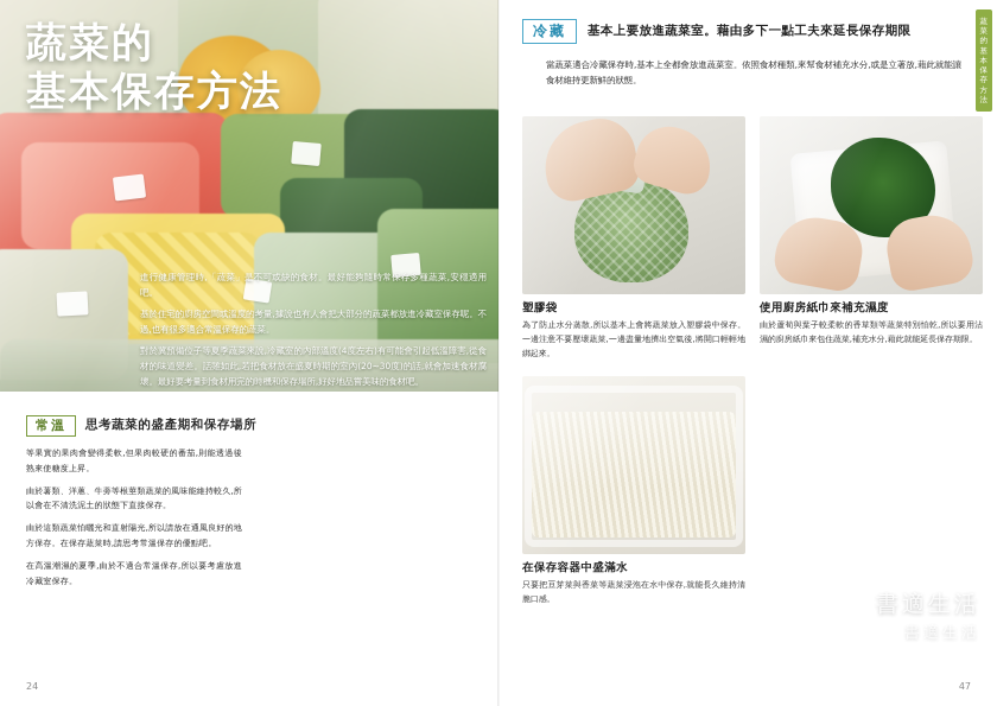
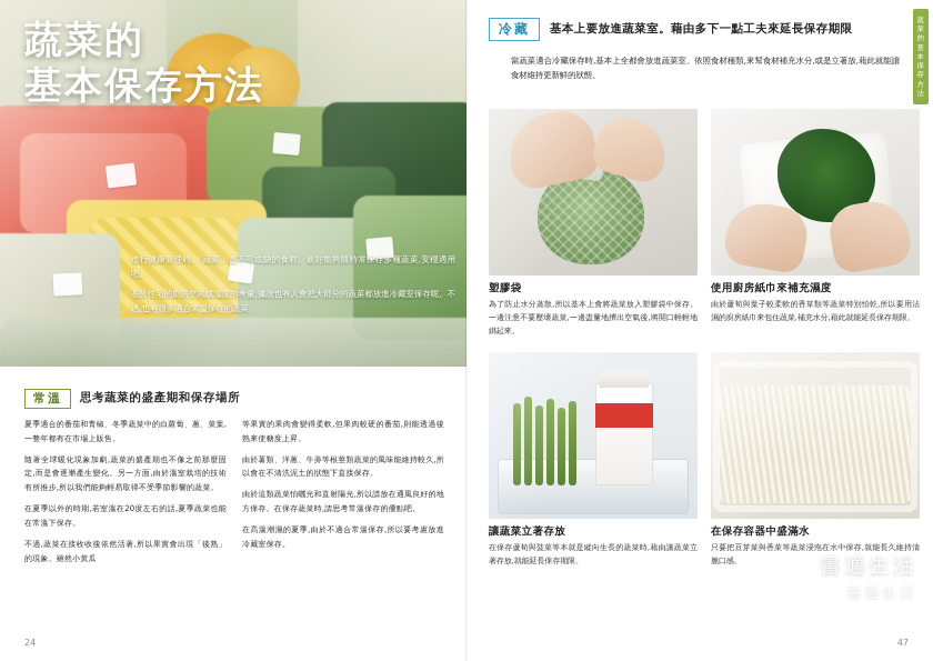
  蔬菜的
  基本保存方法
  進行健康管理時,「蔬菜」是不可或缺的食材。最好能夠隨時常保存多種蔬菜,安穩適用吧。
  基於住宅的廚房空間或溫度的考量,據說也有人會把大部分的蔬菜都放進冷藏室保存呢。不過,也有很多適合常溫保存的蔬菜。
- 對於冀預備位子等夏季蔬菜來說,冷藏室的內部溫度(4度左右)有可能會引起低溫障害,從食材的味道變差。話雖如此,若把食材放在盛夏時期的室內(20~30度)的話,就會加速食材腐壞。最好要考量到食材用完的時機和保存場所,好好地品嘗美味的食材吧。
  常溫
  思考蔬菜的盛產期和保存場所
+ 夏季適合的番茄和青椒、冬季蔬菜中的白蘿蔔、蔥、菜葉,一整年都有在市場上販售。
+ 隨著全球暖化現象加劇,蔬菜的盛產期也不像之前那麼固定,而是會逐漸產生變化。另一方面,由於溫室栽培的技術有所推步,所以我們能夠輕易取得不受季節影響的蔬菜。
+ 在夏季以外的時期,若室溫在20度左右的話,夏季蔬菜也能在常溫下保存。
+ 不過,蔬菜在接收收後依然活著,所以果實會出現「後熟」的現象。雖然小黃瓜
  等果實的果肉會變得柔軟,但果肉較硬的番茄,則能透過後熟來使糖度上昇。
  由於薯類、洋蔥、牛蒡等根莖類蔬菜的風味能維持較久,所以會在不清洗泥土的狀態下直接保存。
  由於這類蔬菜怕曬光和直射陽光,所以請放在通風良好的地方保存。在保存蔬菜時,請思考常溫保存的優點吧。
  在高溫潮濕的夏季,由於不適合常溫保存,所以要考慮放進冷藏室保存。
  24
  蔬菜
  的基本保存方法
  冷藏
  基本上要放進蔬菜室。藉由多下一點工夫來延長保存期限
  當蔬菜適合冷藏保存時,基本上全都會放進蔬菜室。依照食材種類,來幫食材補充水分,或是立著放,藉此就能讓食材維持更新鮮的狀態。
  塑膠袋
  為了防止水分蒸散,所以基本上會將蔬菜放入塑膠袋中保存。一邊注意不要壓壞蔬菜,一邊盡量地擠出空氣後,將開口輕輕地綁起來。
  使用廚房紙巾來補充濕度
  由於蘆荀與葉子較柔軟的香草類等蔬菜特別怕乾,所以要用沾濕的廚房紙巾來包住蔬菜,補充水分,藉此就能延長保存期限。
+ 讓蔬菜立著存放
+ 在保存蘆荀與菠菜等本就是縱向生長的蔬菜時,藉由讓蔬菜立著存放,就能延長保存期限。
  在保存容器中盛滿水
  只要把豆芽菜與香菜等蔬菜浸泡在水中保存,就能長久維持清脆口感。
  書適生活
  47
